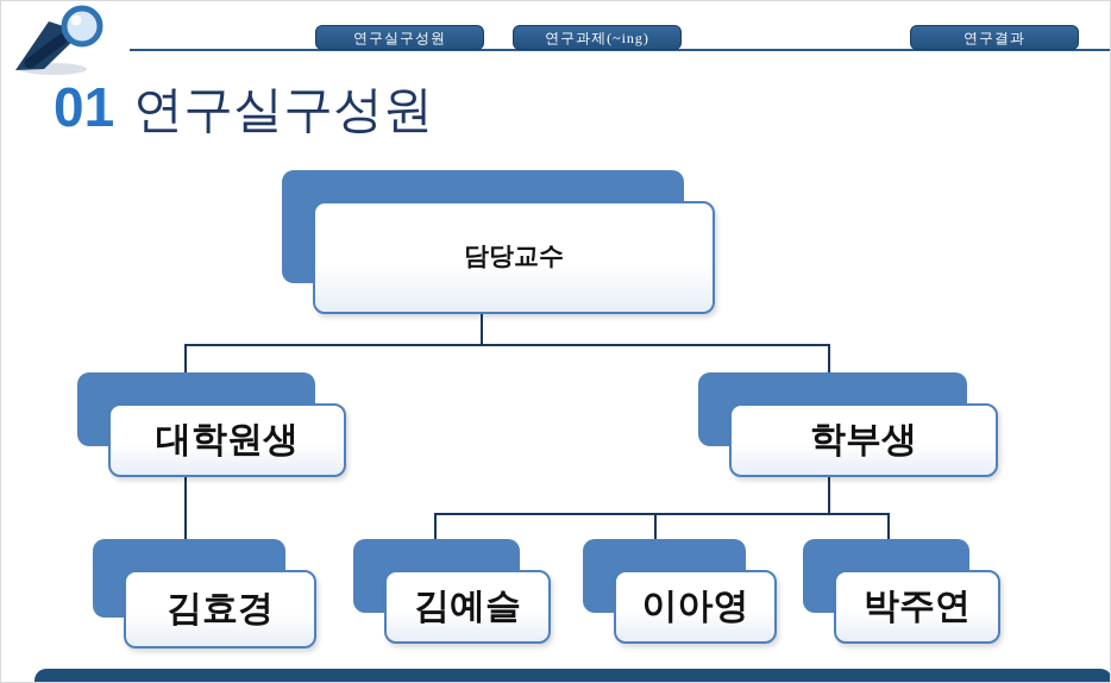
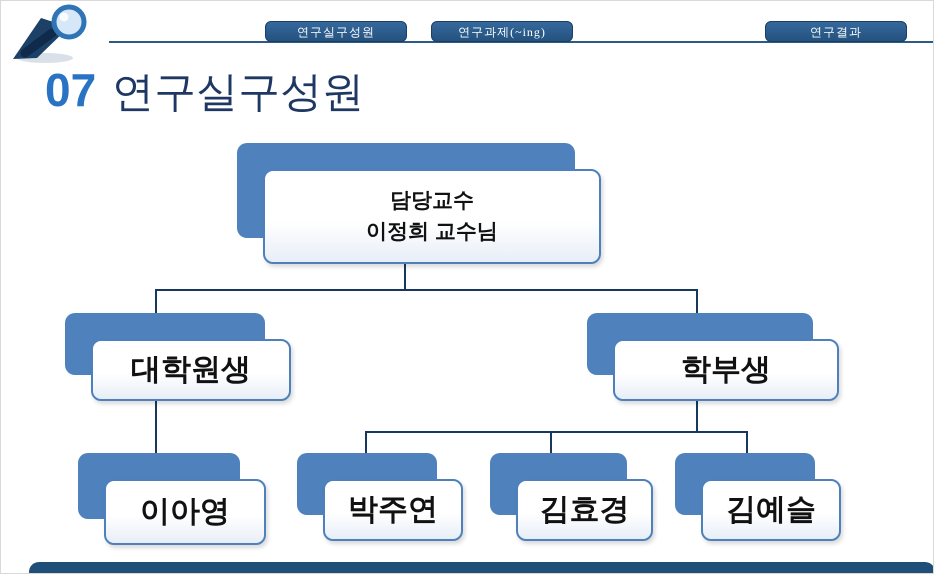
  연구실구성원
  연구과제(~ing)
  연구결과
- 01
+ 07
  연구실구성원
  담당교수
+ 이정희 교수님
  대학원생
  학부생
- 김효경
+ 이아영
- 김예슬
+ 박주연
- 이아영
+ 김효경
- 박주연
+ 김예슬
